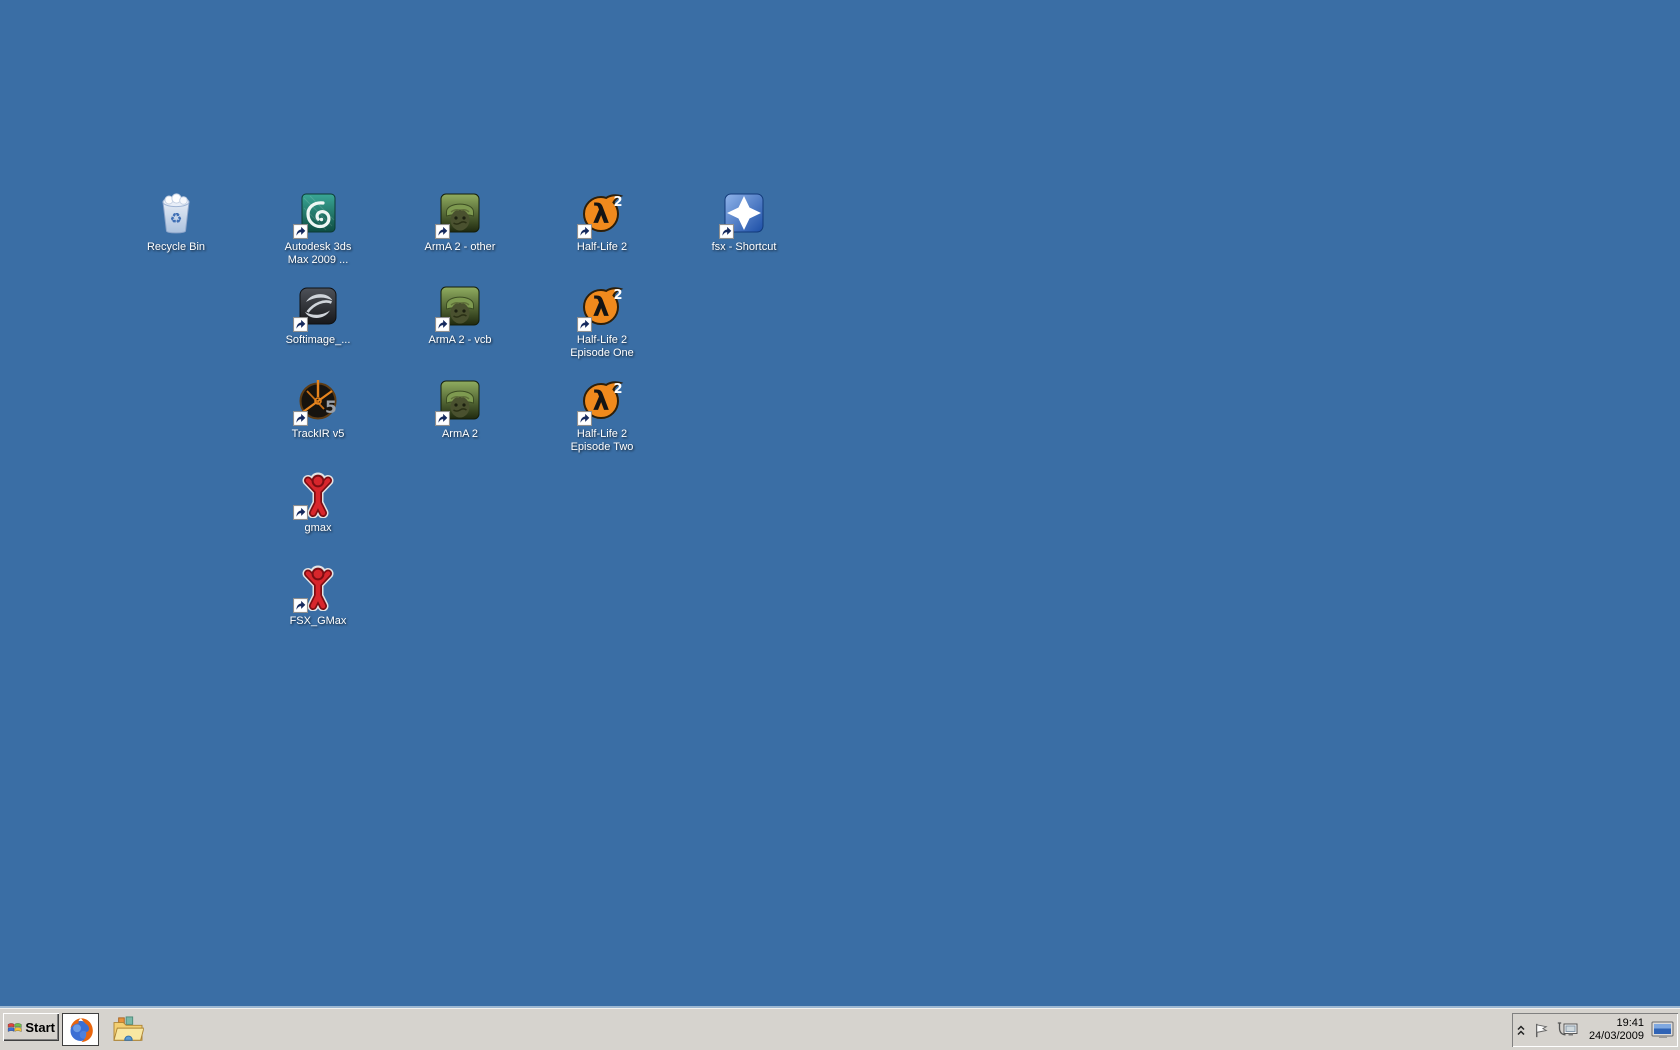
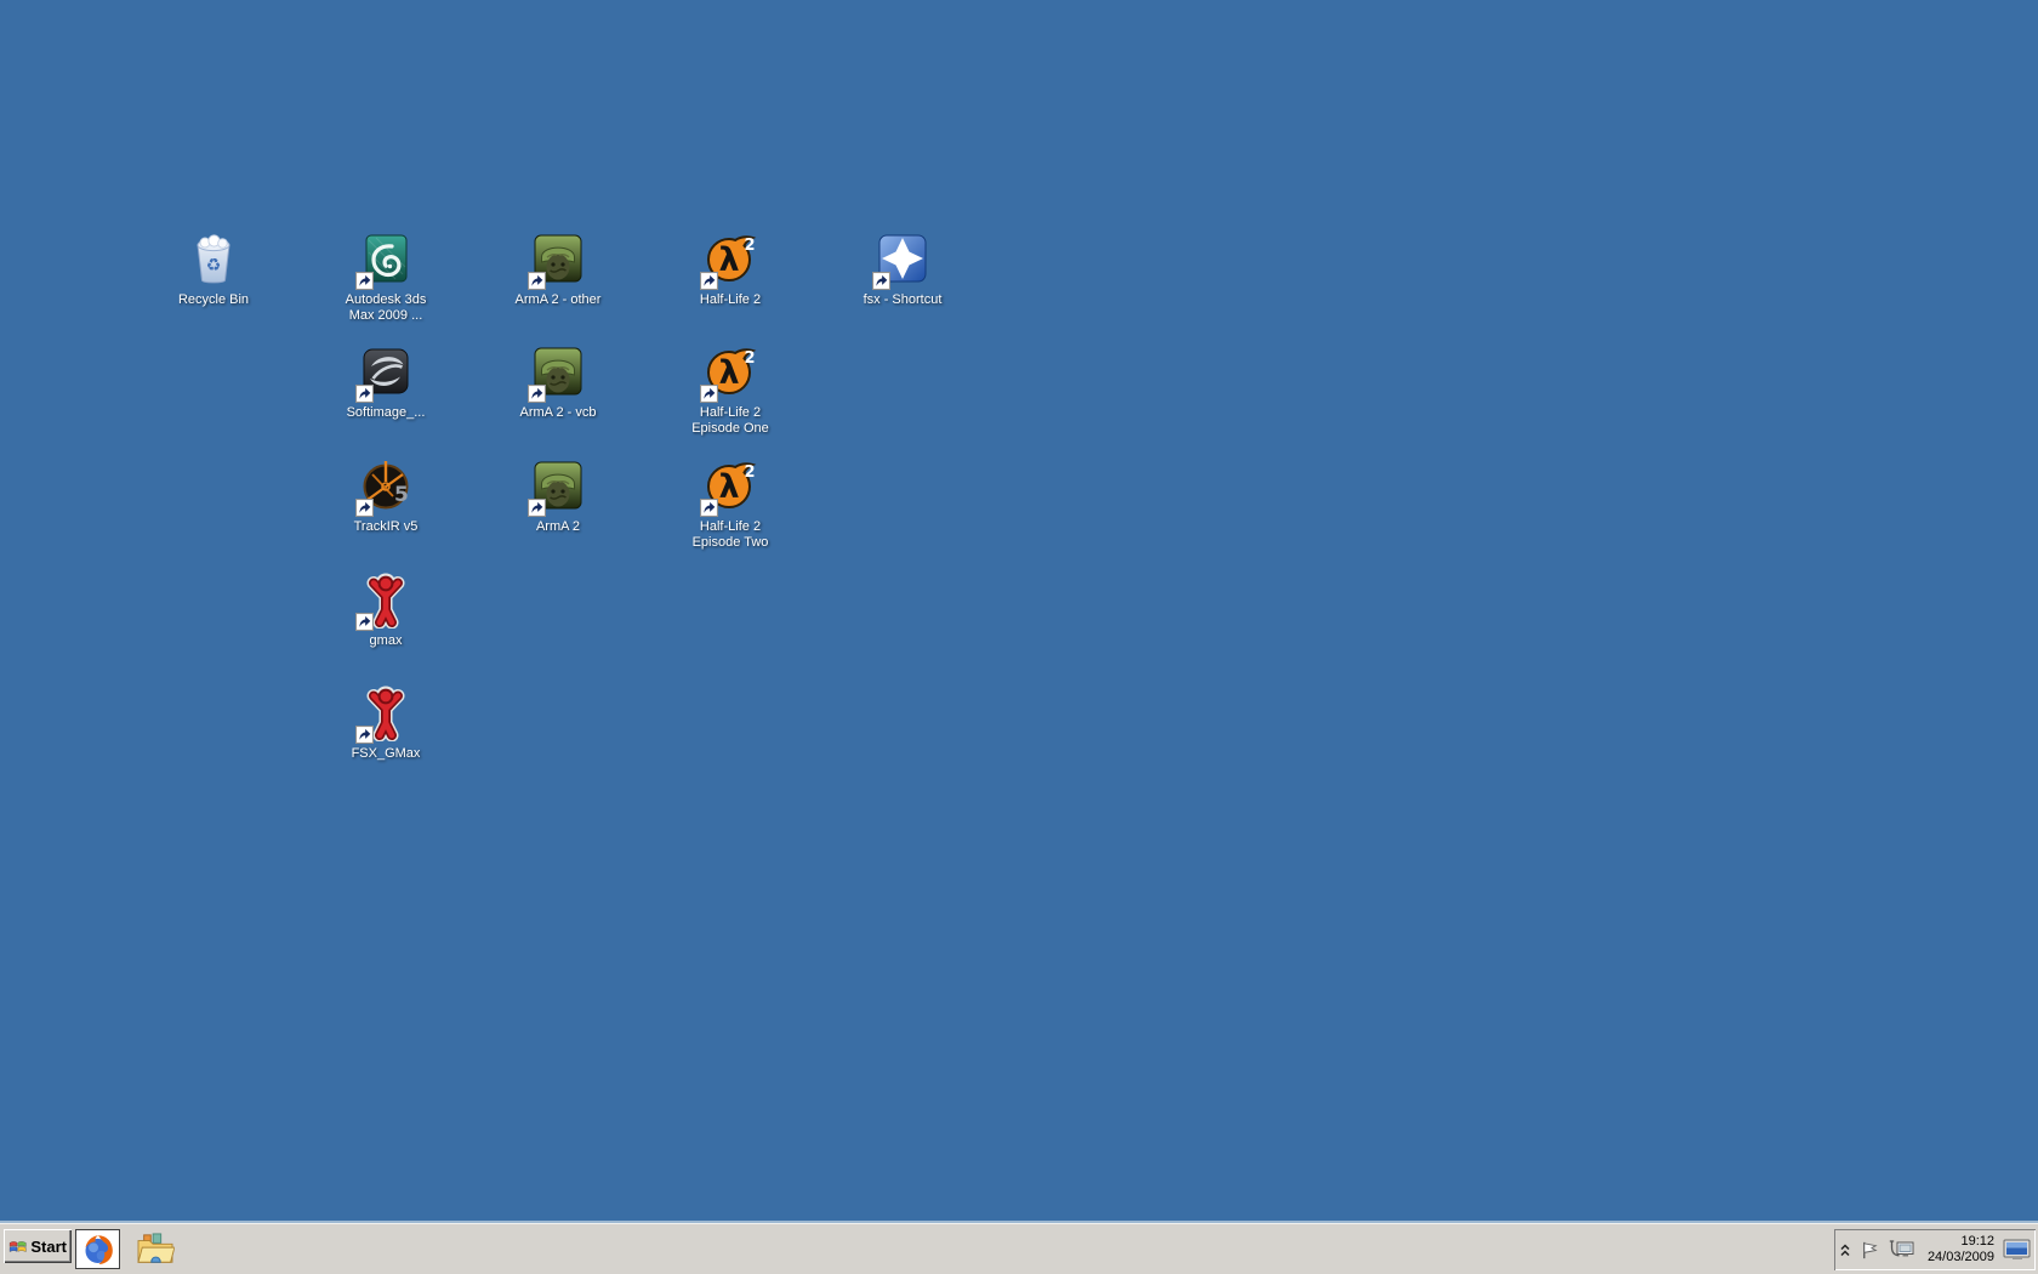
  Recycle Bin
  Autodesk 3ds
  Max 2009 ...
  ArmA 2 - other
  Half-Life 2
  fsx - Shortcut
  Softimage_...
  ArmA 2 - vcb
  Half-Life 2
  Episode One
  TrackIR v5
  ArmA 2
  Half-Life 2
  Episode Two
  gmax
  FSX_GMax
  Start
- 19:41
+ 19:12
  24/03/2009
